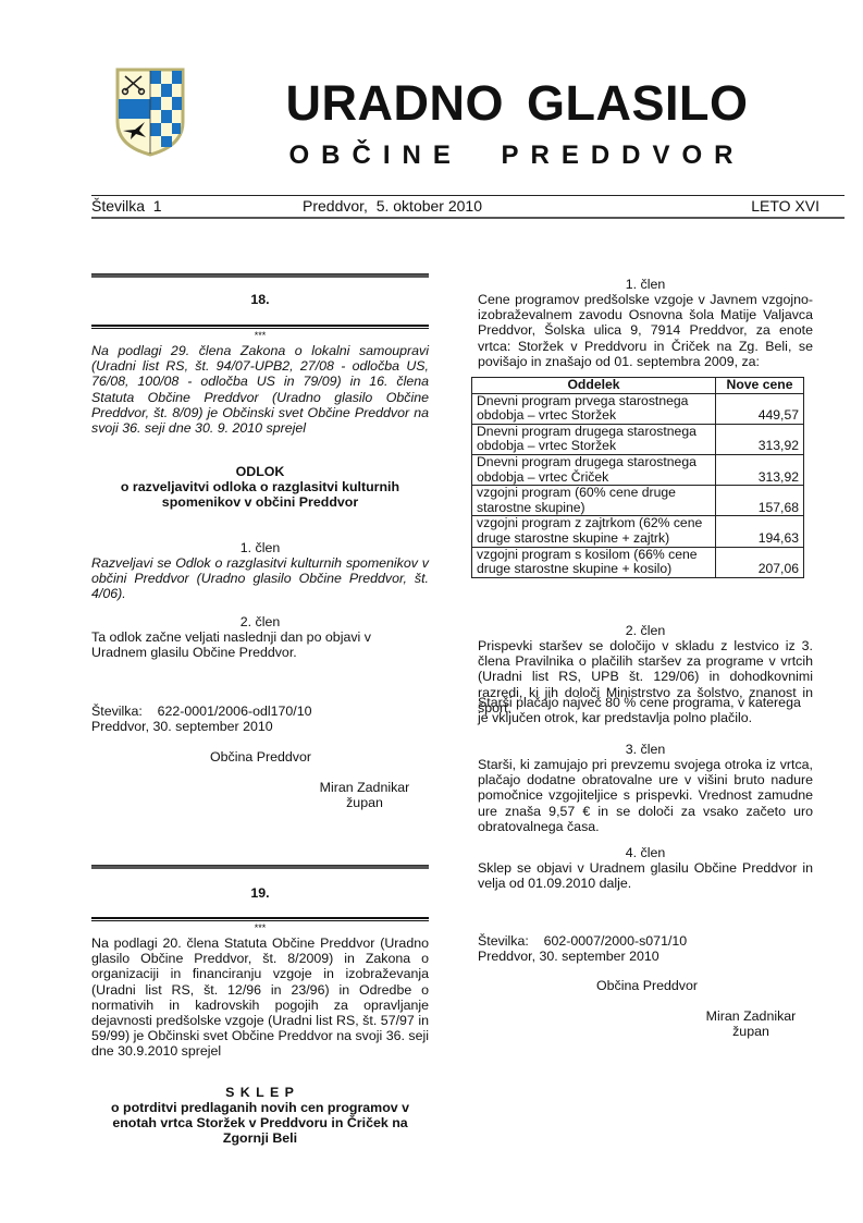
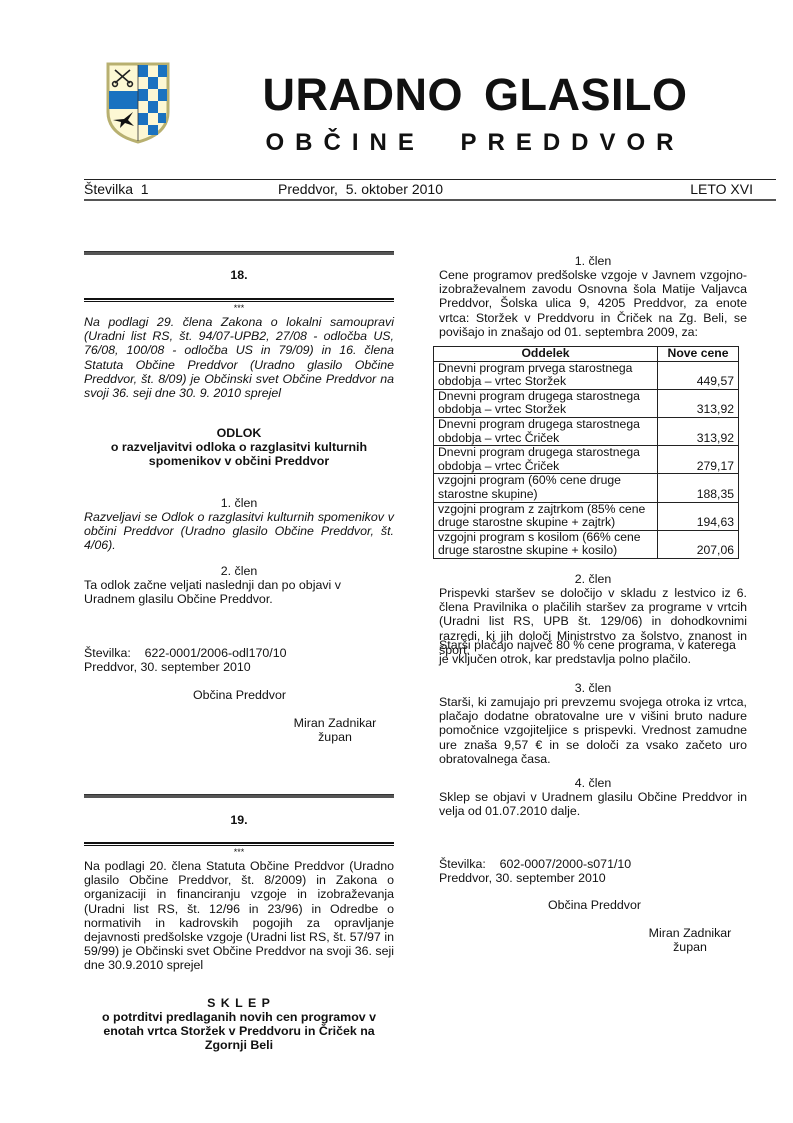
  URADNO GLASILO
  OBČINE PREDDVOR
  Številka 1
  Preddvor, 5. oktober 2010
  LETO XVI
  18.
  ***
  Na podlagi 29. člena Zakona o lokalni samoupravi (Uradni list RS, št. 94/07-UPB2, 27/08 - odločba US, 76/08, 100/08 - odločba US in 79/09) in 16. člena Statuta Občine Preddvor (Uradno glasilo Občine Preddvor, št. 8/09) je Občinski svet Občine Preddvor na svoji 36. seji dne 30. 9. 2010 sprejel
  ODLOK
  o razveljavitvi odloka o razglasitvi kulturnih spomenikov v občini Preddvor
  1. člen
  Razveljavi se Odlok o razglasitvi kulturnih spomenikov v občini Preddvor (Uradno glasilo Občine Preddvor, št. 4/06).
  2. člen
  Ta odlok začne veljati naslednji dan po objavi v Uradnem glasilu Občine Preddvor.
  Številka: 622-0001/2006-odl170/10
  Preddvor, 30. september 2010
  Občina Preddvor
  Miran Zadnikar
  župan
  19.
  ***
  Na podlagi 20. člena Statuta Občine Preddvor (Uradno glasilo Občine Preddvor, št. 8/2009) in Zakona o organizaciji in financiranju vzgoje in izobraževanja (Uradni list RS, št. 12/96 in 23/96) in Odredbe o normativih in kadrovskih pogojih za opravljanje dejavnosti predšolske vzgoje (Uradni list RS, št. 57/97 in 59/99) je Občinski svet Občine Preddvor na svoji 36. seji dne 30.9.2010 sprejel
  S K L E P
  o potrditvi predlaganih novih cen programov v enotah vrtca Storžek v Preddvoru in Čriček na Zgornji Beli
  1. člen
- Cene programov predšolske vzgoje v Javnem vzgojno-izobraževalnem zavodu Osnovna šola Matije Valjavca Preddvor, Šolska ulica 9, 7914 Preddvor, za enote vrtca: Storžek v Preddvoru in Čriček na Zg. Beli, se povišajo in znašajo od 01. septembra 2009, za:
+ Cene programov predšolske vzgoje v Javnem vzgojno-izobraževalnem zavodu Osnovna šola Matije Valjavca Preddvor, Šolska ulica 9, 4205 Preddvor, za enote vrtca: Storžek v Preddvoru in Čriček na Zg. Beli, se povišajo in znašajo od 01. septembra 2009, za:
  Oddelek	Nove cene
  Dnevni program prvega starostnega obdobja – vrtec Storžek	449,57
  Dnevni program drugega starostnega obdobja – vrtec Storžek	313,92
  Dnevni program drugega starostnega obdobja – vrtec Čriček	313,92
+ Dnevni program drugega starostnega obdobja – vrtec Čriček	279,17
- vzgojni program (60% cene druge starostne skupine)	157,68
+ vzgojni program (60% cene druge starostne skupine)	188,35
- vzgojni program z zajtrkom (62% cene druge starostne skupine + zajtrk)	194,63
+ vzgojni program z zajtrkom (85% cene druge starostne skupine + zajtrk)	194,63
  vzgojni program s kosilom (66% cene druge starostne skupine + kosilo)	207,06
  2. člen
- Prispevki staršev se določijo v skladu z lestvico iz 3. člena Pravilnika o plačilih staršev za programe v vrtcih (Uradni list RS, UPB št. 129/06) in dohodkovnimi razredi, ki jih določi Ministrstvo za šolstvo, znanost in šport.
+ Prispevki staršev se določijo v skladu z lestvico iz 6. člena Pravilnika o plačilih staršev za programe v vrtcih (Uradni list RS, UPB št. 129/06) in dohodkovnimi razredi, ki jih določi Ministrstvo za šolstvo, znanost in šport.
  Starši plačajo največ 80 % cene programa, v katerega je vključen otrok, kar predstavlja polno plačilo.
  3. člen
  Starši, ki zamujajo pri prevzemu svojega otroka iz vrtca, plačajo dodatne obratovalne ure v višini bruto nadure pomočnice vzgojiteljice s prispevki. Vrednost zamudne ure znaša 9,57 € in se določi za vsako začeto uro obratovalnega časa.
  4. člen
- Sklep se objavi v Uradnem glasilu Občine Preddvor in velja od 01.09.2010 dalje.
+ Sklep se objavi v Uradnem glasilu Občine Preddvor in velja od 01.07.2010 dalje.
  Številka: 602-0007/2000-s071/10
  Preddvor, 30. september 2010
  Občina Preddvor
  Miran Zadnikar
  župan
